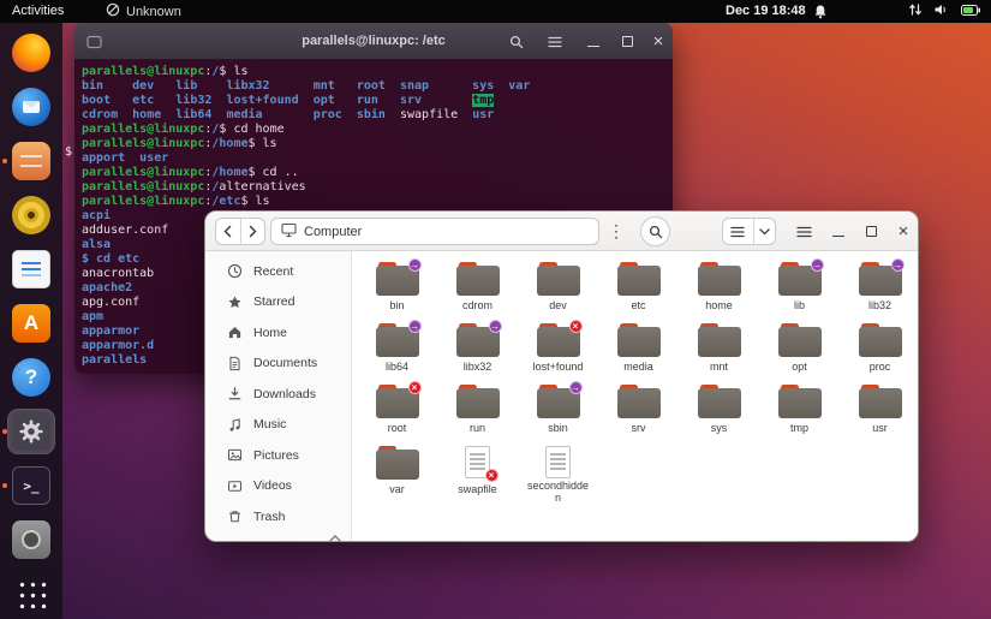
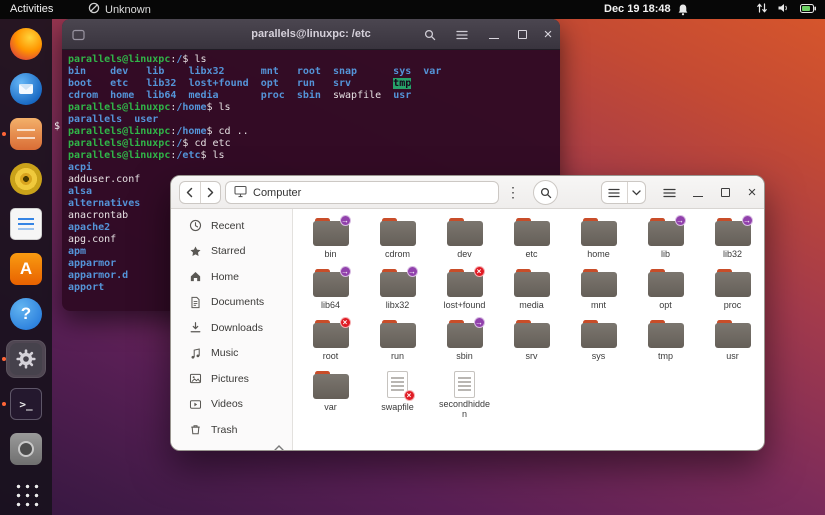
  Activities
  Unknown
  Dec 19 18:48
  $
  parallels@linuxpc: /etc
  ×
  parallels@linuxpc:/$ ls
  bin dev lib libx32 mnt root snap sys var
  boot etc lib32 lost+found opt run srv tmp
  cdrom home lib64 media proc sbin swapfile usr
- parallels@linuxpc:/$ cd home
  parallels@linuxpc:/home$ ls
- apport user
+ parallels user
  parallels@linuxpc:/home$ cd ..
- parallels@linuxpc:/alternatives
+ parallels@linuxpc:/$ cd etc
  parallels@linuxpc:/etc$ ls
  acpi
  adduser.conf
  alsa
- $ cd etc
+ alternatives
  anacrontab
  apache2
  apg.conf
  apm
  apparmor
  apparmor.d
- parallels
+ apport
  Computer
  ×
  Recent
  Starred
  Home
  Documents
  Downloads
  Music
  Pictures
  Videos
  Trash
  →
  bin
  cdrom
  dev
  etc
  home
  →
  lib
  →
  lib32
  →
  lib64
  →
  libx32
  ×
  lost+found
  media
  mnt
  opt
  proc
  ×
  root
  run
  →
  sbin
  srv
  sys
  tmp
  usr
  var
  ×
  swapfile
  secondhidden
